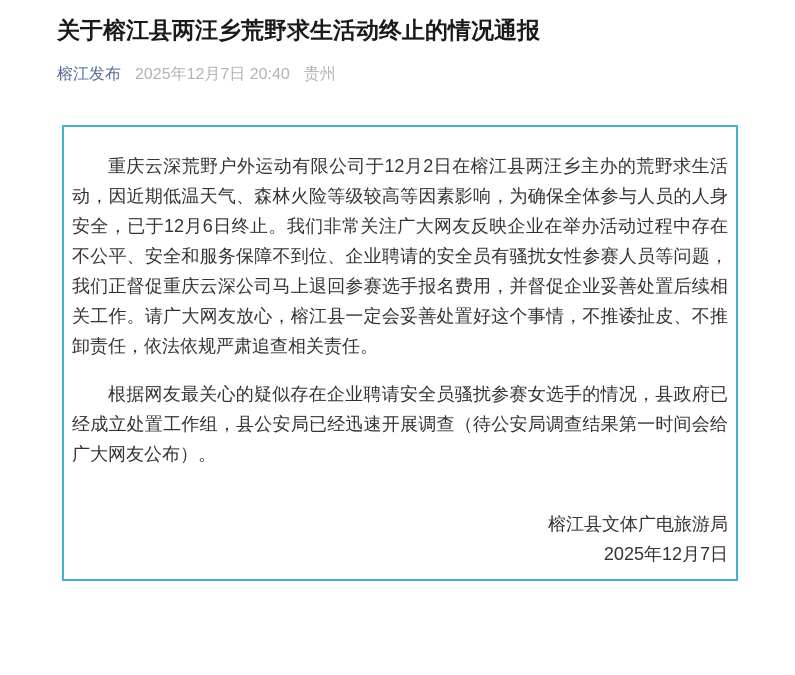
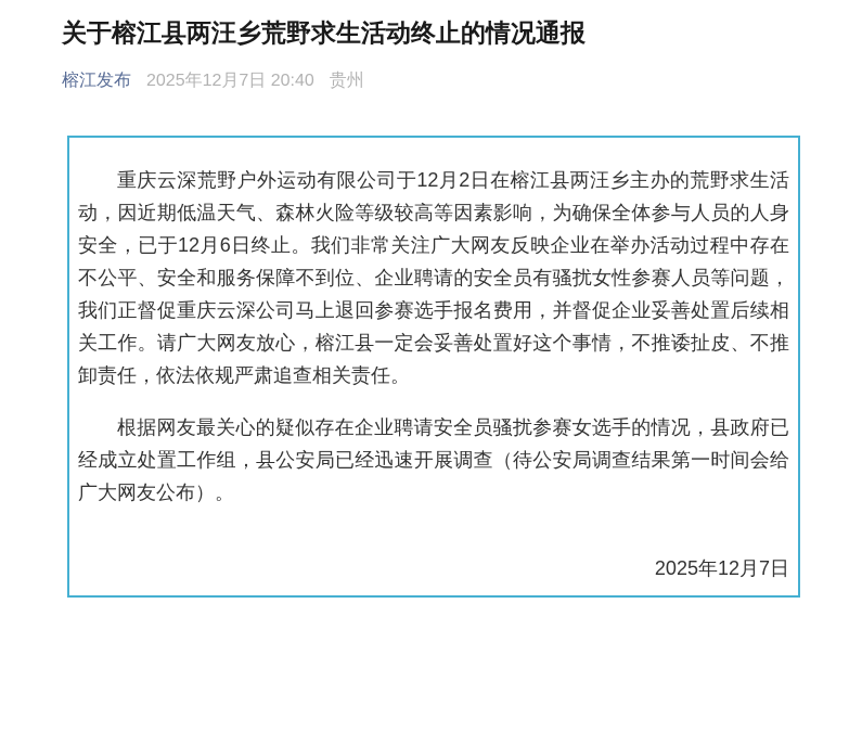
  关于榕江县两汪乡荒野求生活动终止的情况通报
  榕江发布
  2025年12月7日 20:40
  贵州
  重庆云深荒野户外运动有限公司于12月2日在榕江县两汪乡主办的荒野求生活动，因近期低温天气、森林火险等级较高等因素影响，为确保全体参与人员的人身安全，已于12月6日终止。我们非常关注广大网友反映企业在举办活动过程中存在不公平、安全和服务保障不到位、企业聘请的安全员有骚扰女性参赛人员等问题，我们正督促重庆云深公司马上退回参赛选手报名费用，并督促企业妥善处置后续相关工作。请广大网友放心，榕江县一定会妥善处置好这个事情，不推诿扯皮、不推卸责任，依法依规严肃追查相关责任。
  根据网友最关心的疑似存在企业聘请安全员骚扰参赛女选手的情况，县政府已经成立处置工作组，县公安局已经迅速开展调查（待公安局调查结果第一时间会给广大网友公布）。
- 榕江县文体广电旅游局
  2025年12月7日
